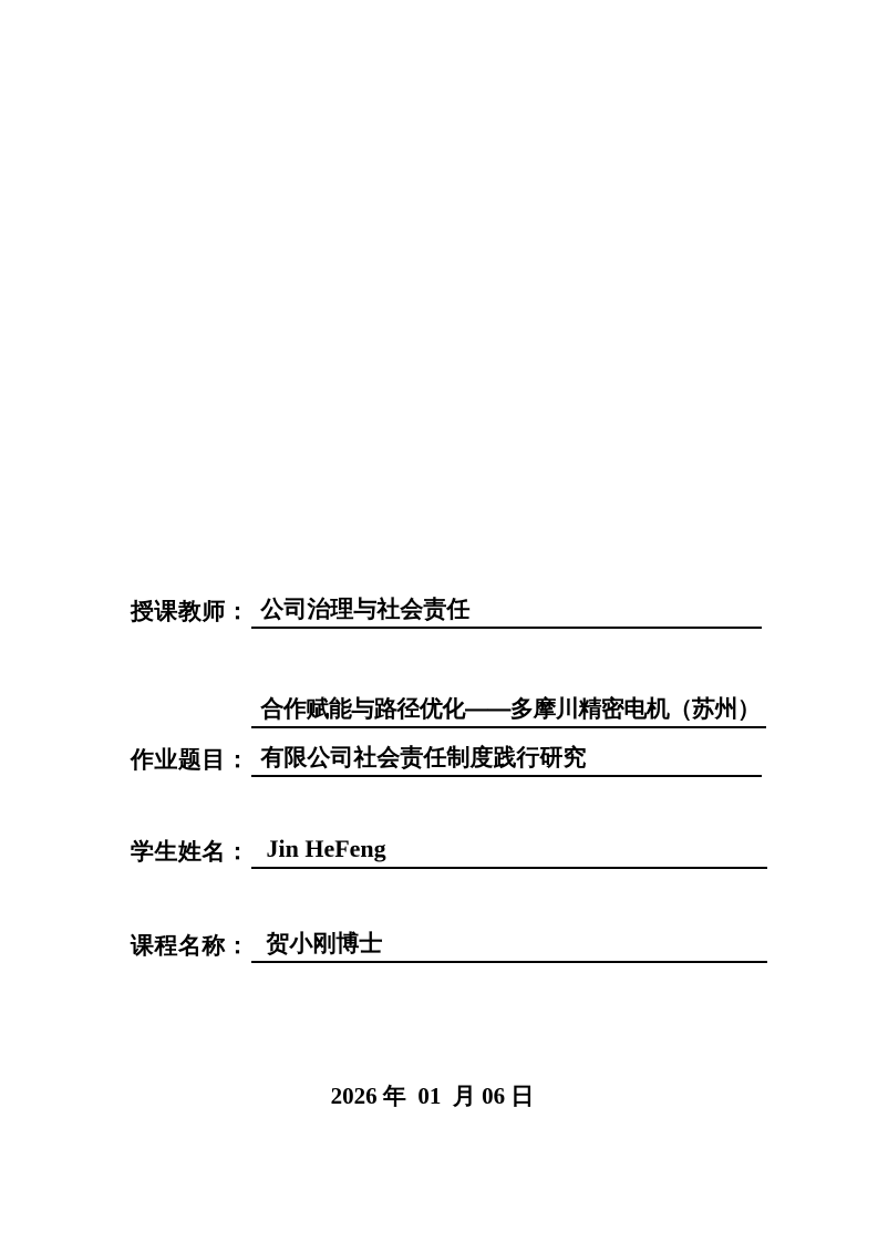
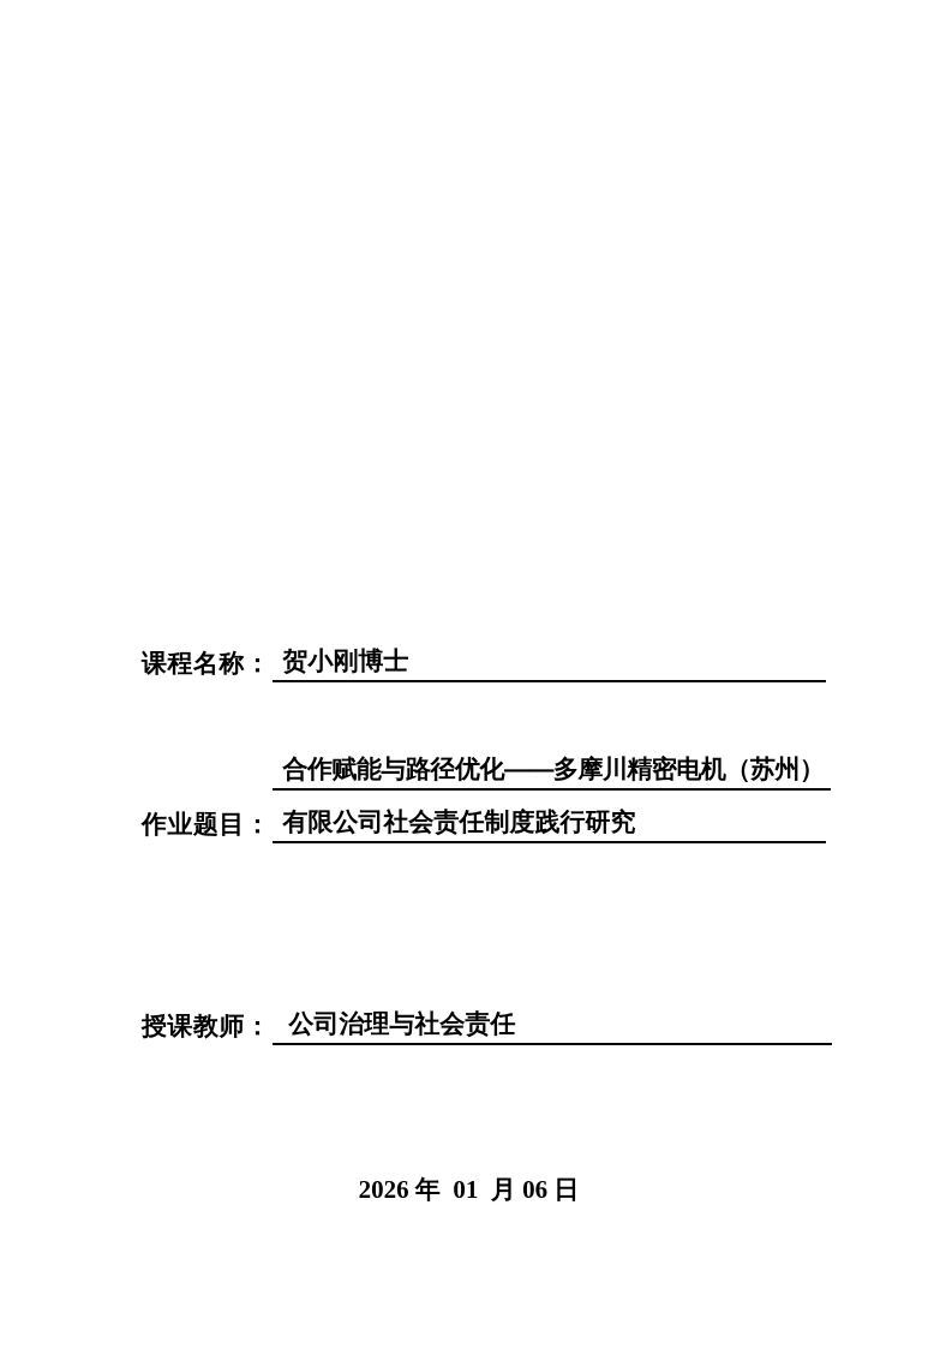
- 授课教师：
+ 课程名称：
- 公司治理与社会责任
+ 贺小刚博士
  作业题目：
  合作赋能与路径优化——多摩川精密电机（苏州）
  有限公司社会责任制度践行研究
- 学生姓名：
- Jin HeFeng
- 课程名称：
+ 授课教师：
- 贺小刚博士
+ 公司治理与社会责任
  2026 年 01 月 06 日
